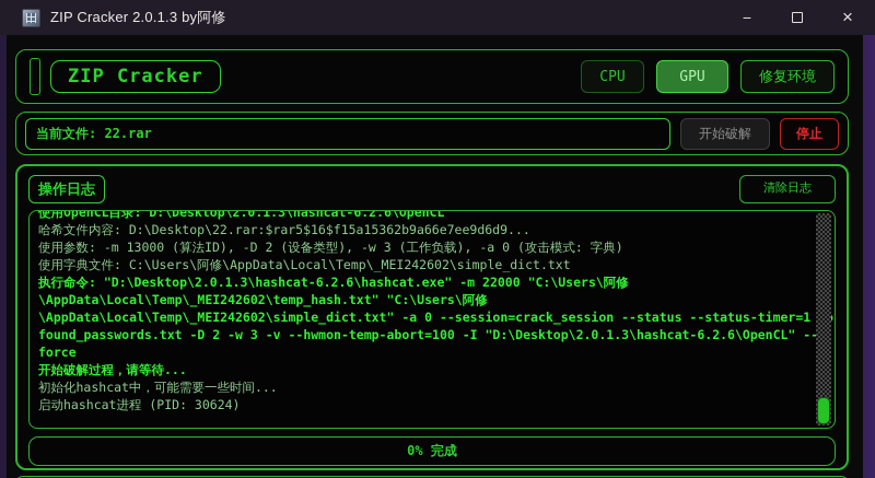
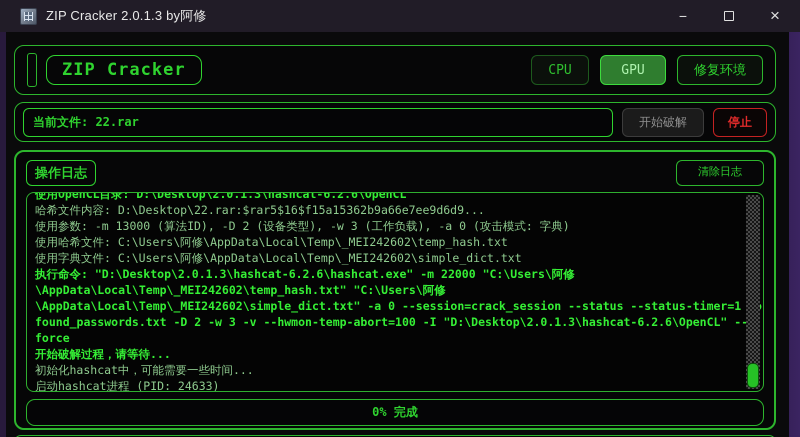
  ZIP Cracker 2.0.1.3 by阿修
  −
  ×
  ZIP Cracker
  CPU
  GPU
  修复环境
  当前文件: 22.rar
  开始破解
  停止
  操作日志
  清除日志
  使用OpenCL目录: D:\Desktop\2.0.1.3\hashcat-6.2.6\OpenCL
  哈希文件内容: D:\Desktop\22.rar:$rar5$16$f15a15362b9a66e7ee9d6d9...
  使用参数: -m 13000 (算法ID), -D 2 (设备类型), -w 3 (工作负载), -a 0 (攻击模式: 字典)
+ 使用哈希文件: C:\Users\阿修\AppData\Local\Temp\_MEI242602\temp_hash.txt
  使用字典文件: C:\Users\阿修\AppData\Local\Temp\_MEI242602\simple_dict.txt
  执行命令: "D:\Desktop\2.0.1.3\hashcat-6.2.6\hashcat.exe" -m 22000 "C:\Users\阿修
  \AppData\Local\Temp\_MEI242602\temp_hash.txt" "C:\Users\阿修
  \AppData\Local\Temp\_MEI242602\simple_dict.txt" -a 0 --session=crack_session --status --status-timer=1
  found_passwords.txt -D 2 -w 3 -v --hwmon-temp-abort=100 -I "D:\Desktop\2.0.1.3\hashcat-6.2.6\OpenCL" --
  force
  开始破解过程，请等待...
  初始化hashcat中，可能需要一些时间...
- 启动hashcat进程 (PID: 30624)
+ 启动hashcat进程 (PID: 24633)
  0% 完成
